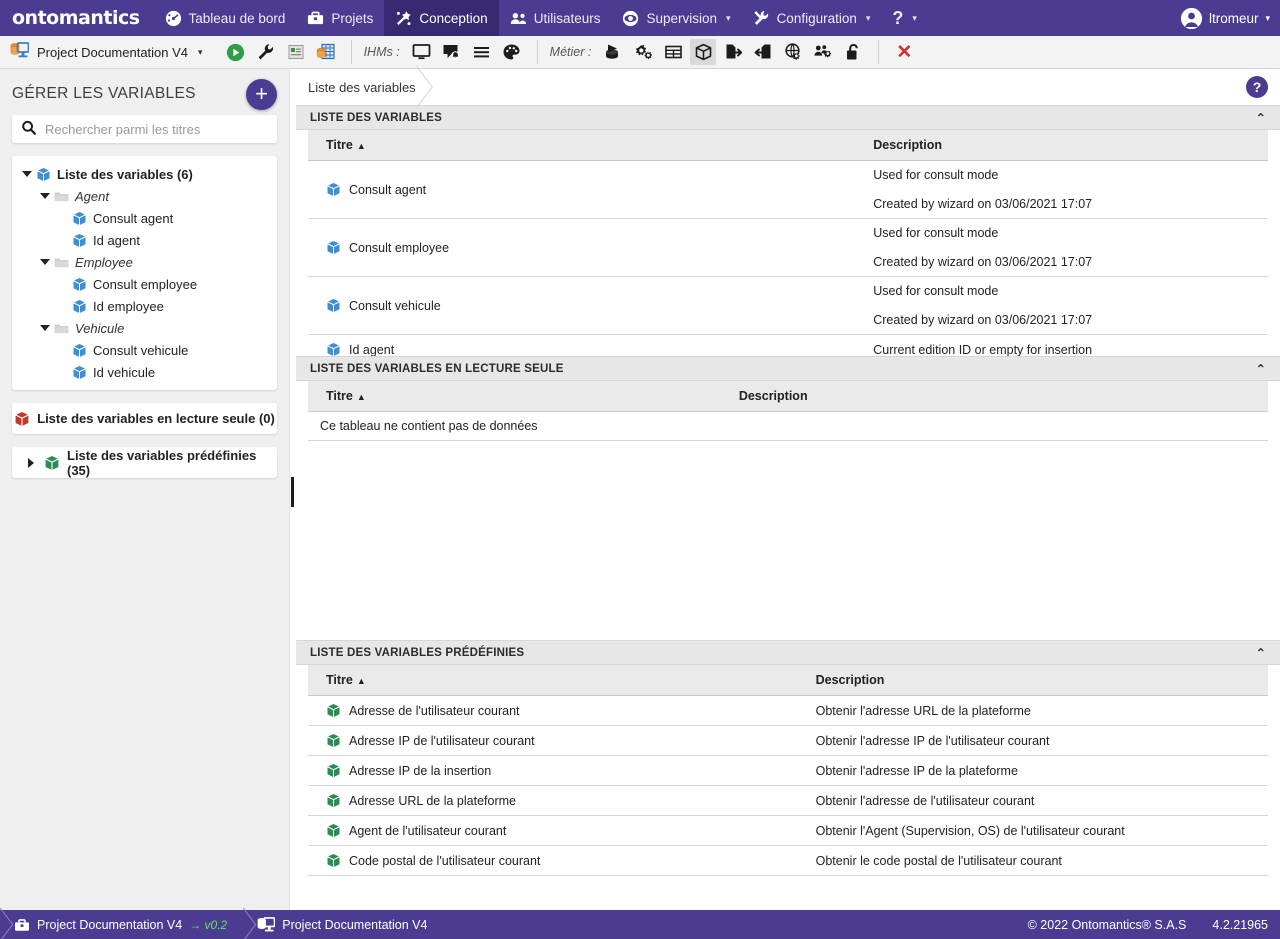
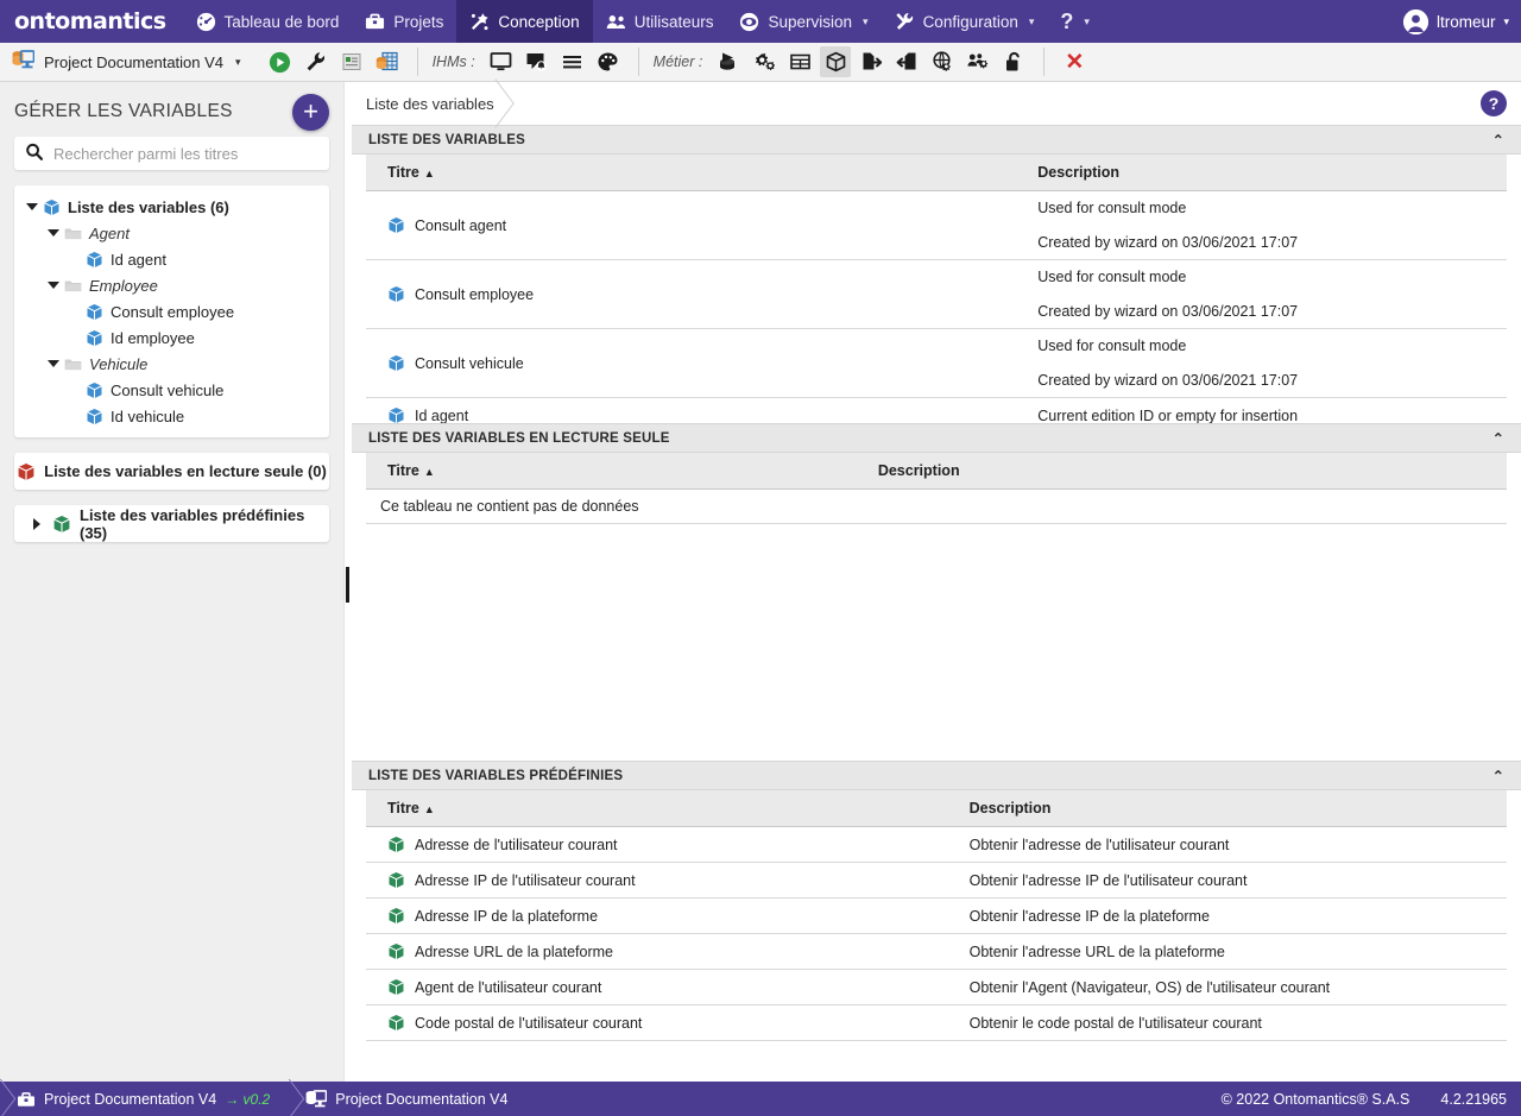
  ontomantics
  Tableau de bord
  Projets
  Conception
  Utilisateurs
  Supervision
  ▾
  Configuration
  ▾
  ?
  ▾
  ltromeur
  ▾
  Project Documentation V4
  ▾
  IHMs :
  Métier :
  ✕
  GÉRER LES VARIABLES
  +
  Rechercher parmi les titres
  Liste des variables (6)
  Agent
- Consult agent
  Id agent
  Employee
  Consult employee
  Id employee
  Vehicule
  Consult vehicule
  Id vehicule
  Liste des variables en lecture seule (0)
  Liste des variables prédéfinies (35)
  Liste des variables
  ?
  LISTE DES VARIABLES
  ⌃
  Titre ▲	Description
  Consult agent	Used for consult modeCreated by wizard on 03/06/2021 17:07
  Consult employee	Used for consult modeCreated by wizard on 03/06/2021 17:07
  Consult vehicule	Used for consult modeCreated by wizard on 03/06/2021 17:07
  Id agent	Current edition ID or empty for insertion
  LISTE DES VARIABLES EN LECTURE SEULE
  ⌃
  Titre ▲	Description
  Ce tableau ne contient pas de données
  LISTE DES VARIABLES PRÉDÉFINIES
  ⌃
  Titre ▲	Description
- Adresse de l'utilisateur courant	Obtenir l'adresse URL de la plateforme
+ Adresse de l'utilisateur courant	Obtenir l'adresse de l'utilisateur courant
  Adresse IP de l'utilisateur courant	Obtenir l'adresse IP de l'utilisateur courant
- Adresse IP de la insertion	Obtenir l'adresse IP de la plateforme
+ Adresse IP de la plateforme	Obtenir l'adresse IP de la plateforme
- Adresse URL de la plateforme	Obtenir l'adresse de l'utilisateur courant
+ Adresse URL de la plateforme	Obtenir l'adresse URL de la plateforme
- Agent de l'utilisateur courant	Obtenir l'Agent (Supervision, OS) de l'utilisateur courant
+ Agent de l'utilisateur courant	Obtenir l'Agent (Navigateur, OS) de l'utilisateur courant
  Code postal de l'utilisateur courant	Obtenir le code postal de l'utilisateur courant
  Project Documentation V4
  → v0.2
  Project Documentation V4
  © 2022 Ontomantics® S.A.S
  4.2.21965
